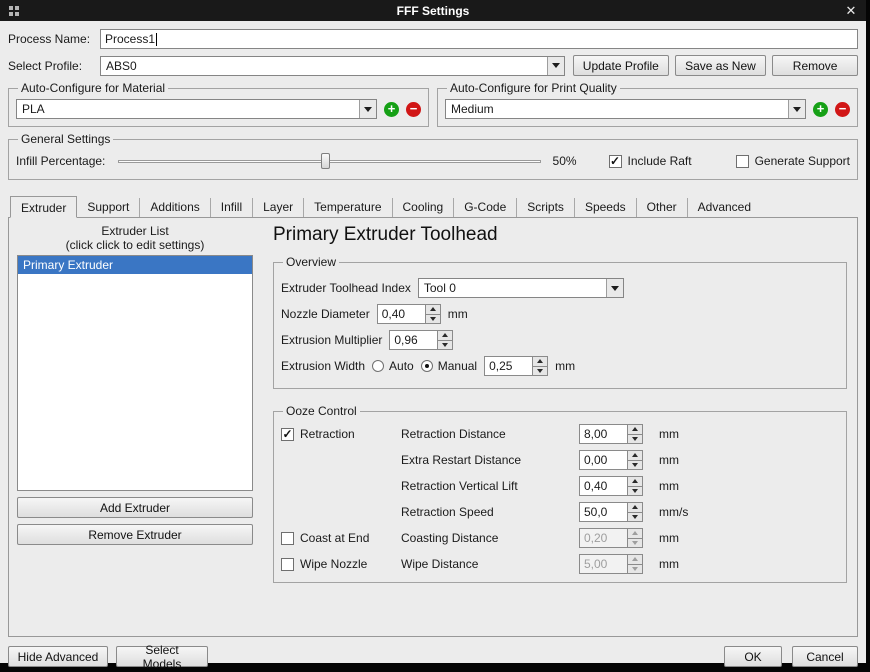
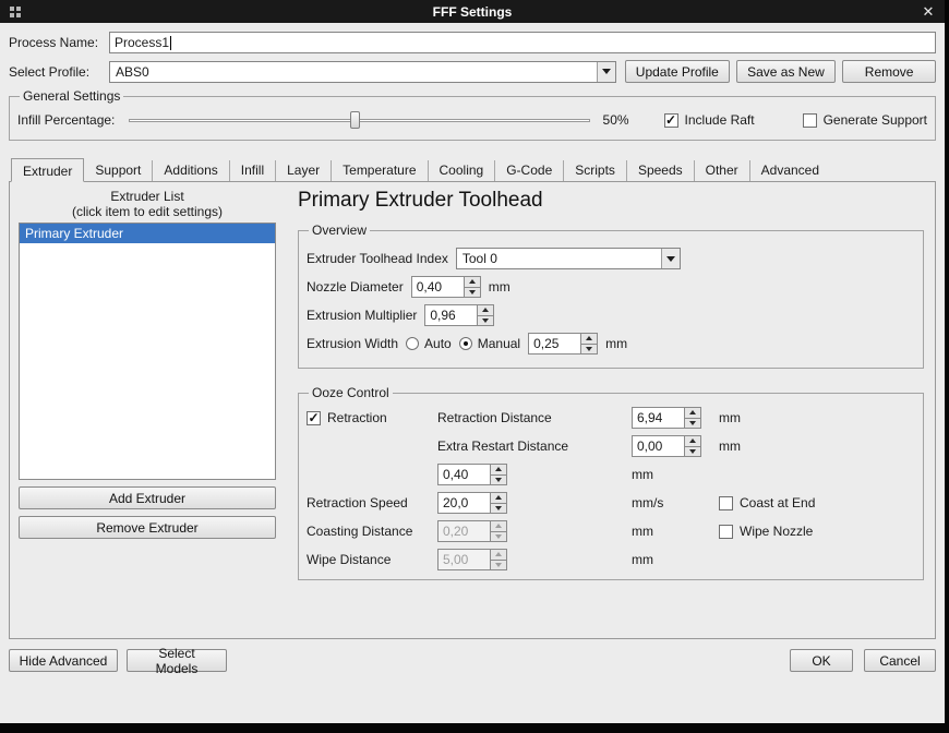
  FFF Settings
  Process Name:
  Process1
  Select Profile:
  ABS0
  Update Profile
  Save as New
  Remove
- Auto-Configure for Material
- PLA
- Auto-Configure for Print Quality
- Medium
  General Settings
  Infill Percentage:
  50%
  Include Raft
  Generate Support
  Extruder
  Support
  Additions
  Infill
  Layer
  Temperature
  Cooling
  G-Code
  Scripts
  Speeds
  Other
  Advanced
  Extruder List
- (click click to edit settings)
+ (click item to edit settings)
  Primary Extruder
  Add Extruder
  Remove Extruder
  Primary Extruder Toolhead
  Overview
  Extruder Toolhead Index
  Tool 0
  Nozzle Diameter
  0,40
  mm
  Extrusion Multiplier
  0,96
  Extrusion Width
  Auto
  Manual
  0,25
  mm
  Ooze Control
  Retraction
  Retraction Distance
- 8,00
+ 6,94
  mm
  Extra Restart Distance
  0,00
  mm
- Retraction Vertical Lift
  0,40
  mm
  Retraction Speed
- 50,0
+ 20,0
  mm/s
  Coast at End
  Coasting Distance
  0,20
  mm
  Wipe Nozzle
  Wipe Distance
  5,00
  mm
  Hide Advanced
  Select Models
  OK
  Cancel
